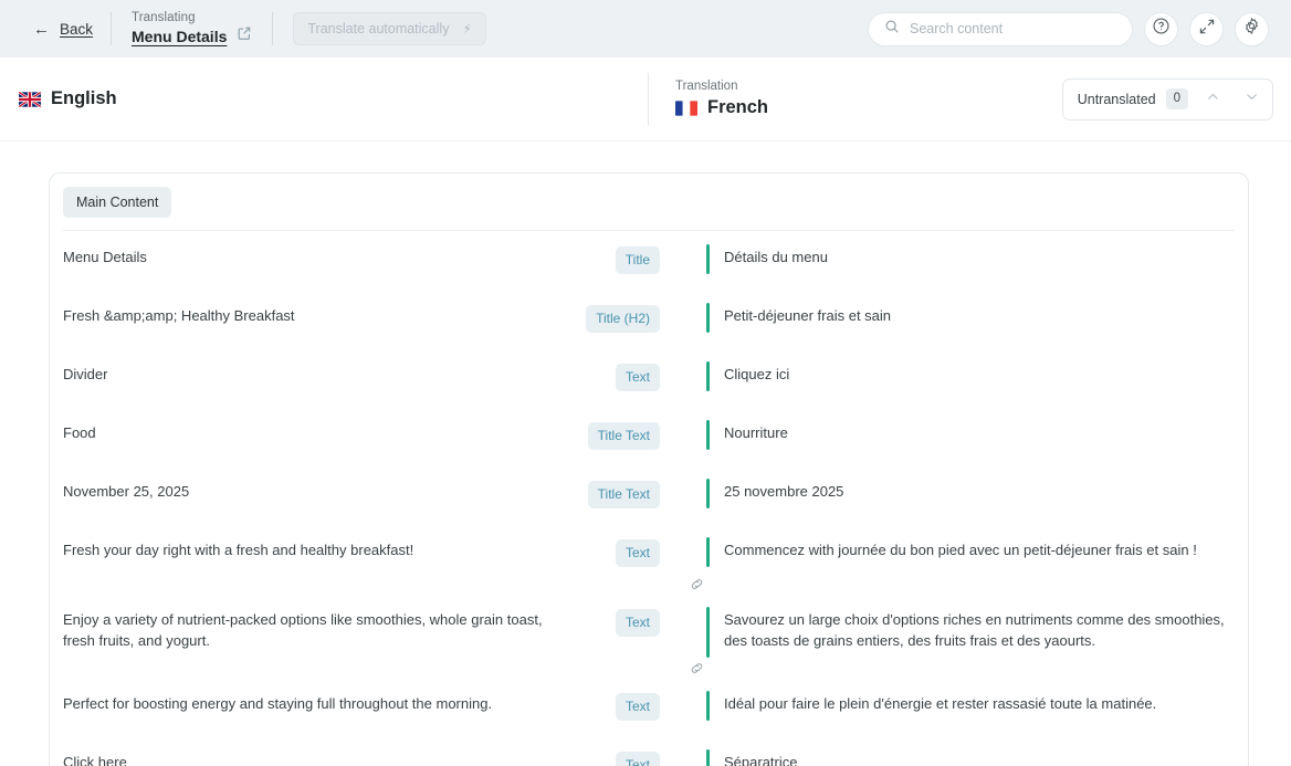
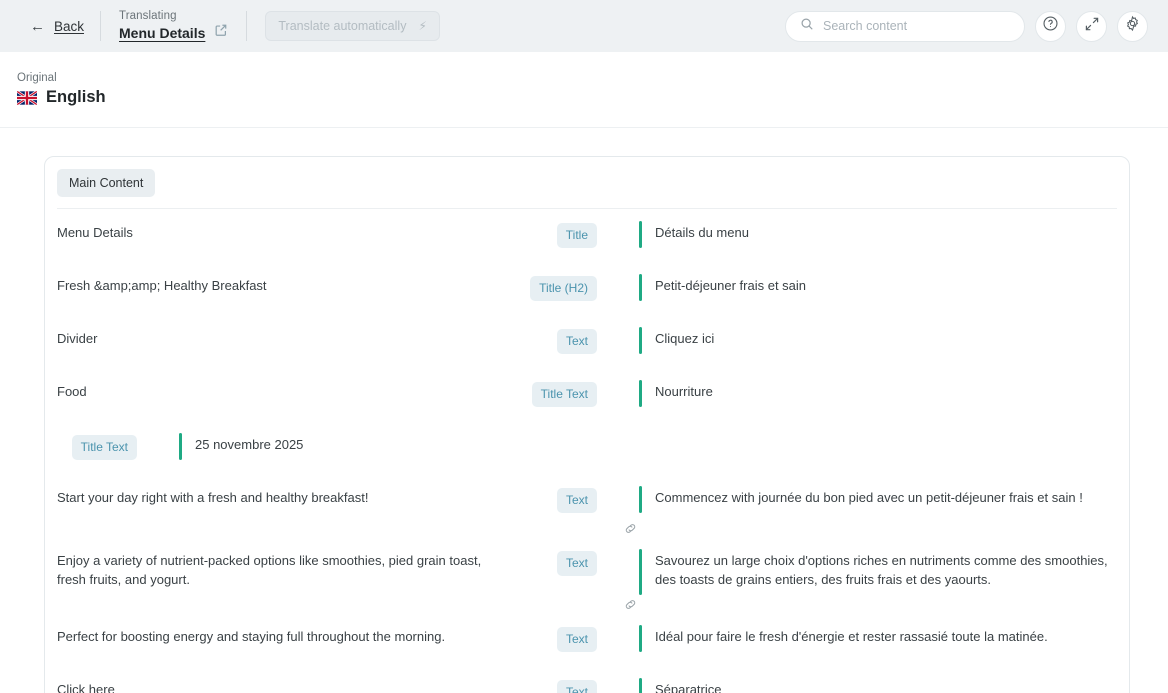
  ←
  Back
  Translating
  Menu Details
  Translate automatically
  ⚡︎
  Search content
+ Original
  English
- Translation
- French
- Untranslated
- 0
  Main Content
  Menu Details
  Title
  Détails du menu
  Fresh &amp;amp; Healthy Breakfast
  Title (H2)
  Petit-déjeuner frais et sain
  Divider
  Text
  Cliquez ici
  Food
  Title Text
  Nourriture
- November 25, 2025
  Title Text
  25 novembre 2025
- Fresh your day right with a fresh and healthy breakfast!
+ Start your day right with a fresh and healthy breakfast!
  Text
  Commencez with journée du bon pied avec un petit-déjeuner frais et sain !
- Enjoy a variety of nutrient-packed options like smoothies, whole grain toast, fresh fruits, and yogurt.
+ Enjoy a variety of nutrient-packed options like smoothies, pied grain toast, fresh fruits, and yogurt.
  Text
  Savourez un large choix d'options riches en nutriments comme des smoothies, des toasts de grains entiers, des fruits frais et des yaourts.
  Perfect for boosting energy and staying full throughout the morning.
  Text
- Idéal pour faire le plein d'énergie et rester rassasié toute la matinée.
+ Idéal pour faire le fresh d'énergie et rester rassasié toute la matinée.
  Click here
  Text
  Séparatrice
